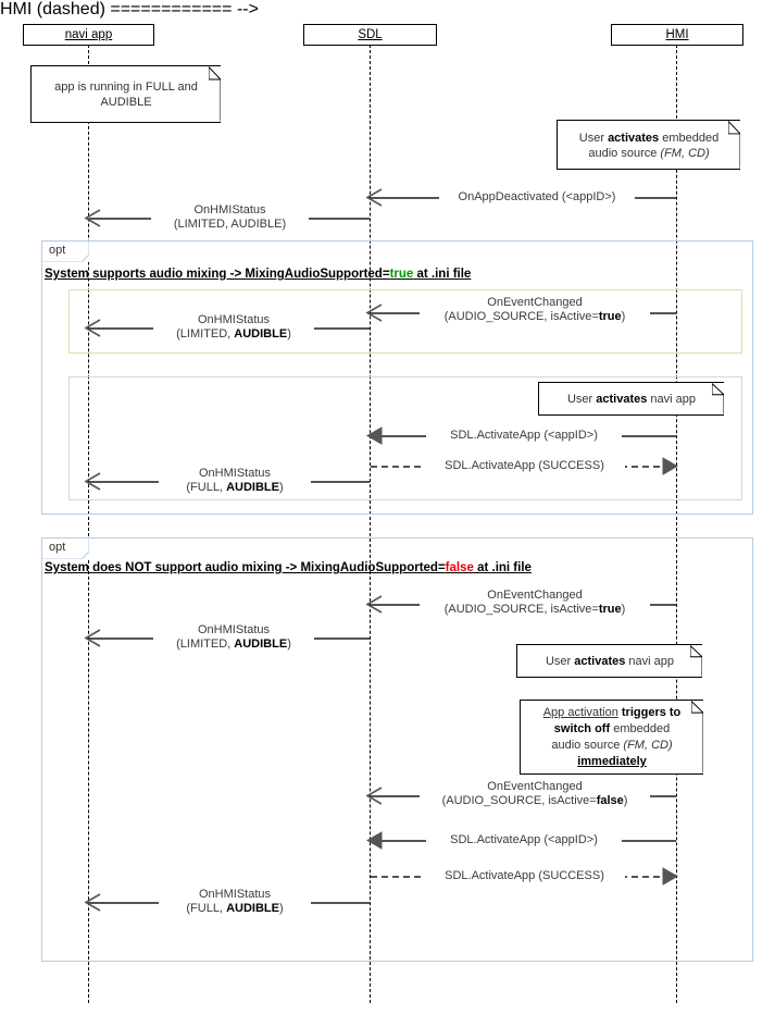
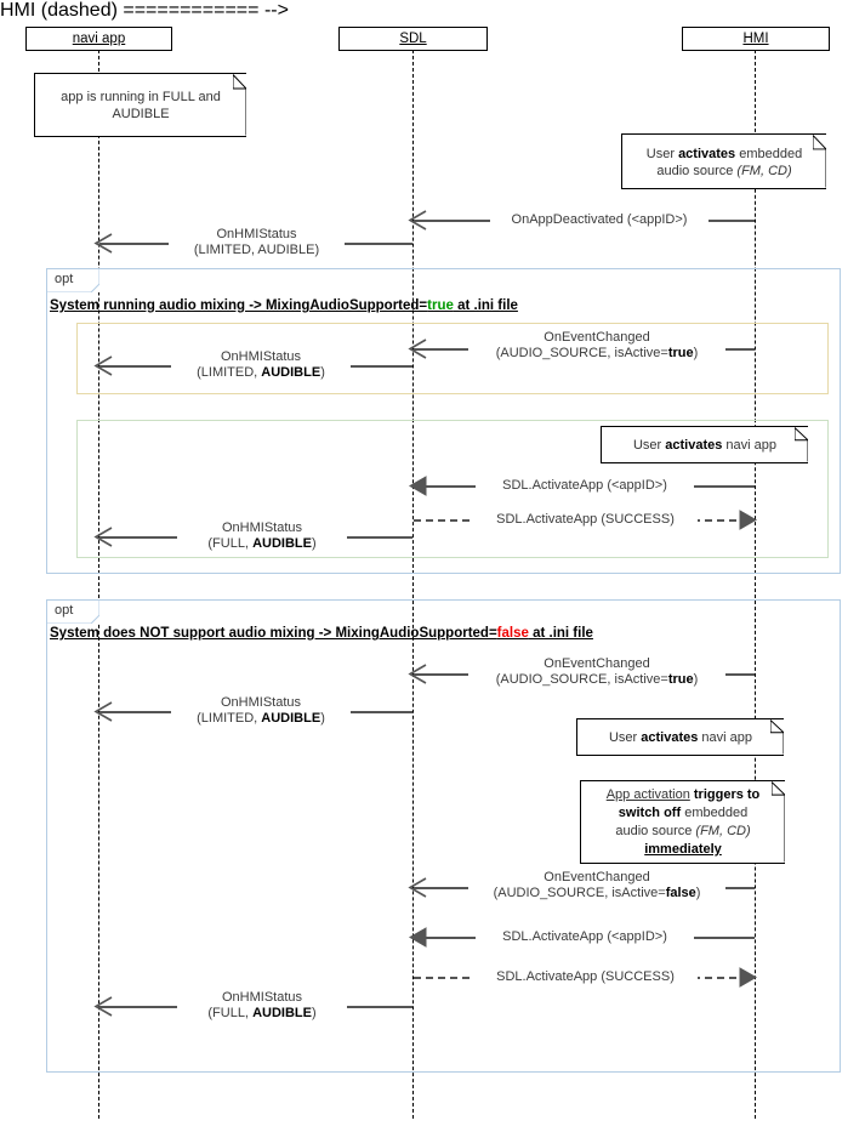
  navi app
  SDL
  HMI
  app is running in FULL and
  AUDIBLE
  User activates embedded
  audio source (FM, CD)
  OnAppDeactivated (<appID>)
  OnHMIStatus
  (LIMITED, AUDIBLE)
  opt
- System supports audio mixing -> MixingAudioSupported=true at .ini file
+ System running audio mixing -> MixingAudioSupported=true at .ini file
  OnEventChanged
  (AUDIO_SOURCE, isActive=true)
  OnHMIStatus
  (LIMITED, AUDIBLE)
  User activates navi app
  SDL.ActivateApp (<appID>)
  HMI (dashed) ============ -->
  SDL.ActivateApp (SUCCESS)
  OnHMIStatus
  (FULL, AUDIBLE)
  opt
  System does NOT support audio mixing -> MixingAudioSupported=false at .ini file
  OnEventChanged
  (AUDIO_SOURCE, isActive=true)
  OnHMIStatus
  (LIMITED, AUDIBLE)
  User activates navi app
  App activation triggers to
  switch off embedded
  audio source (FM, CD)
  immediately
  OnEventChanged
  (AUDIO_SOURCE, isActive=false)
  SDL.ActivateApp (<appID>)
  SDL.ActivateApp (SUCCESS)
  OnHMIStatus
  (FULL, AUDIBLE)
